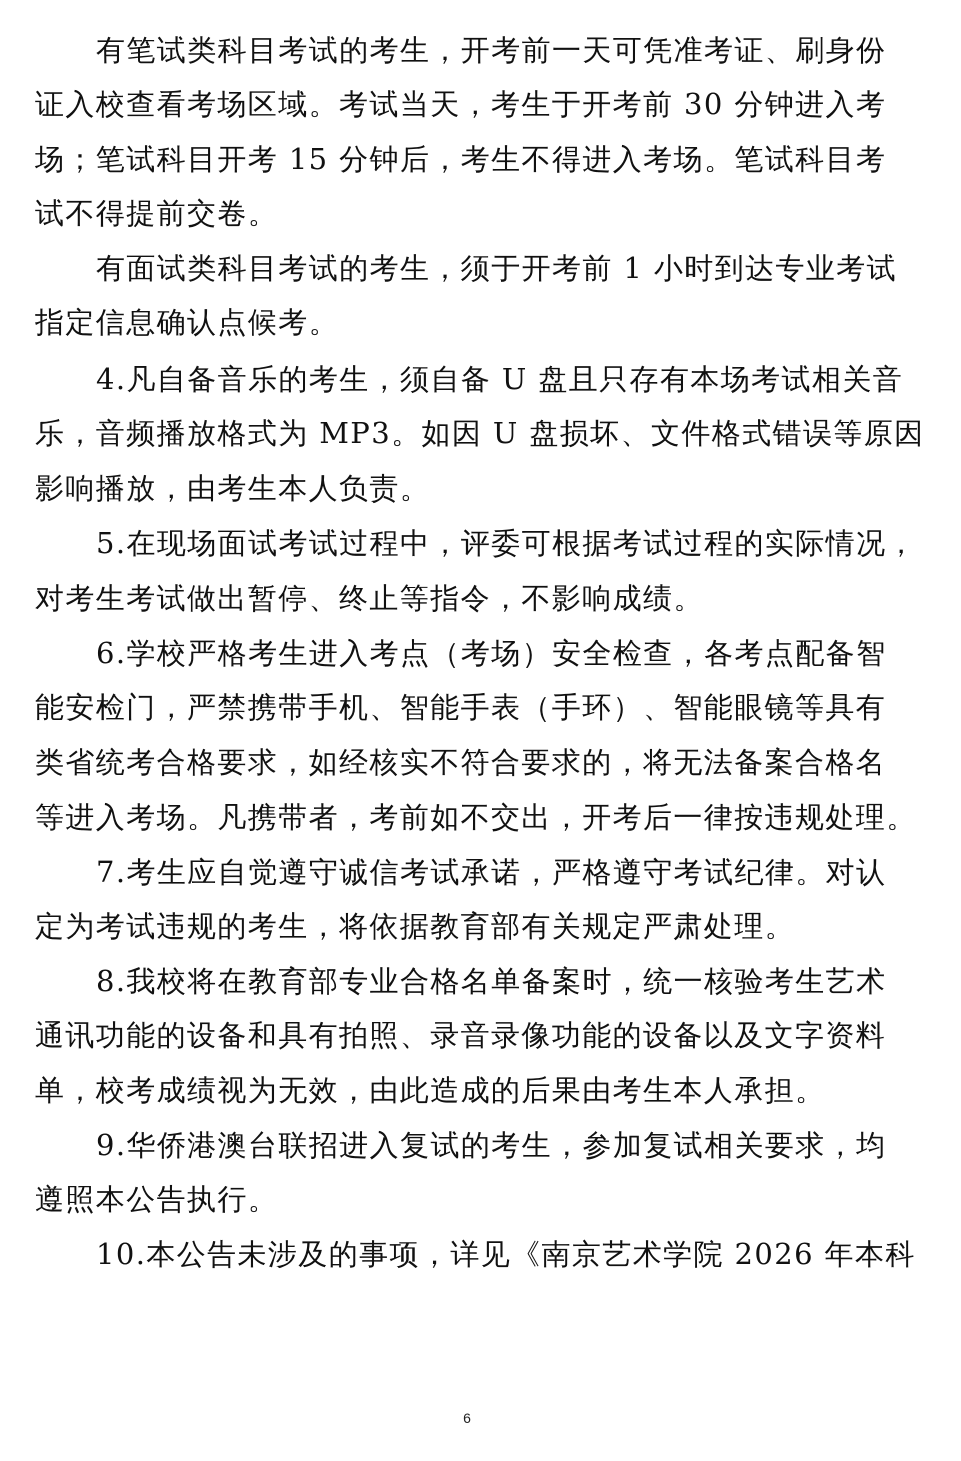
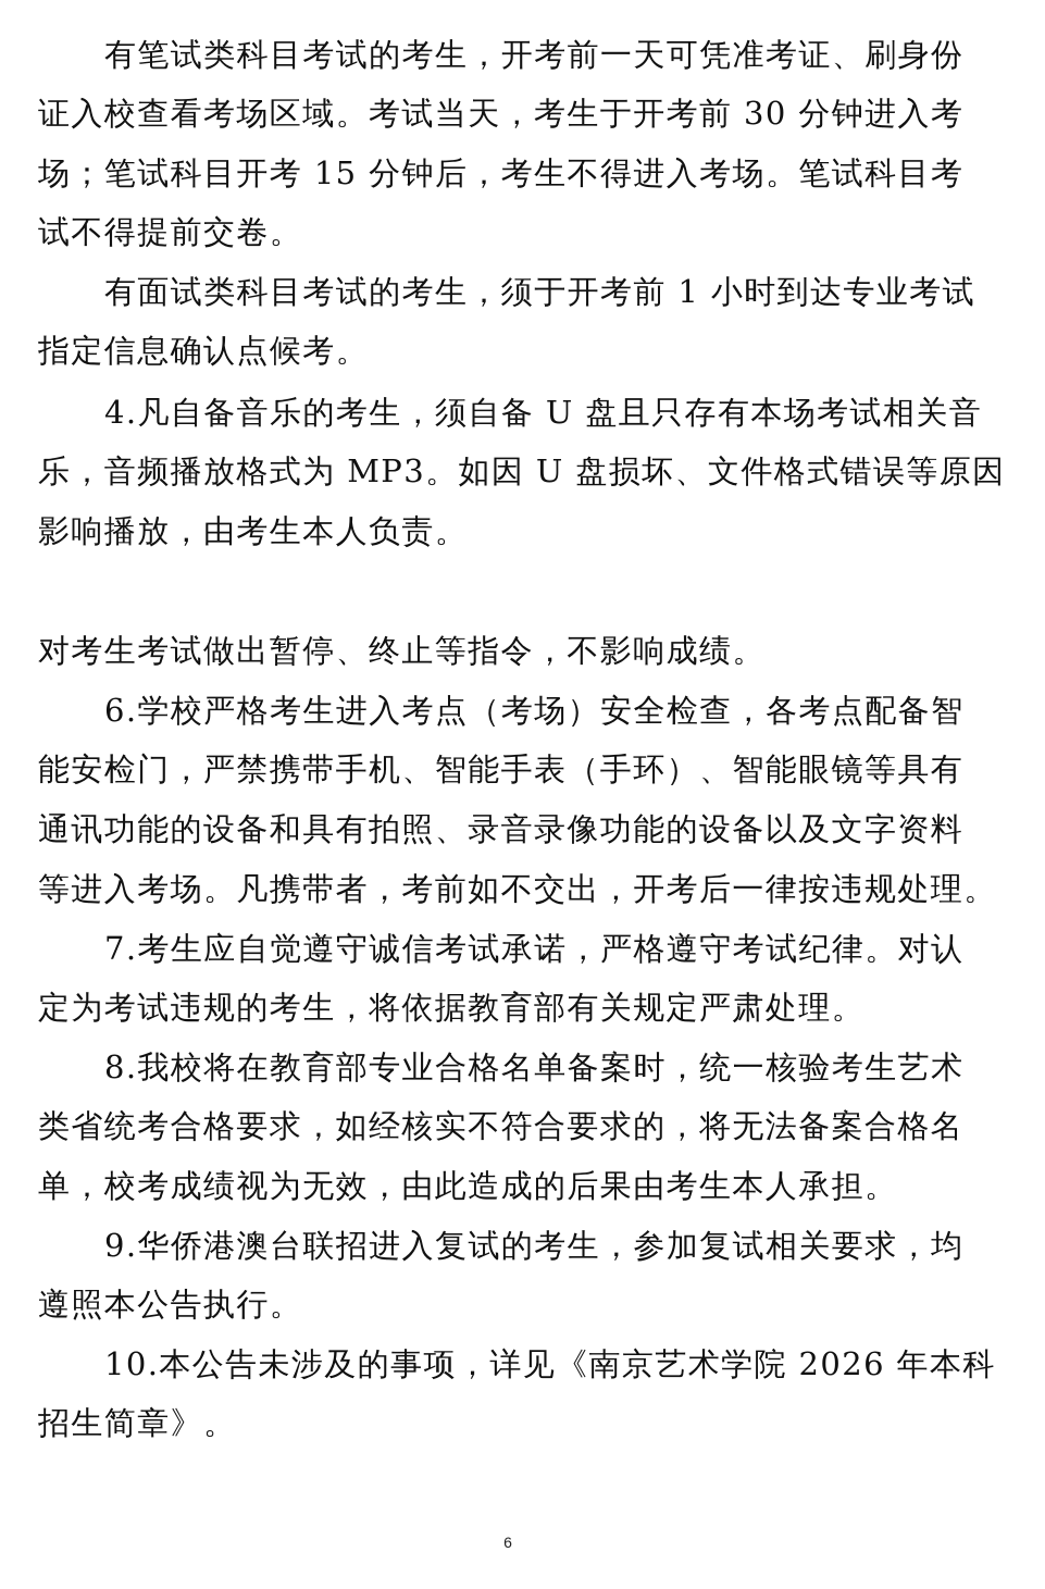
  有笔试类科目考试的考生，开考前一天可凭准考证、刷身份
  证入校查看考场区域。考试当天，考生于开考前 30 分钟进入考
  场；笔试科目开考 15 分钟后，考生不得进入考场。笔试科目考
  试不得提前交卷。
  有面试类科目考试的考生，须于开考前 1 小时到达专业考试
  指定信息确认点候考。
  4.凡自备音乐的考生，须自备 U 盘且只存有本场考试相关音
  乐，音频播放格式为 MP3。如因 U 盘损坏、文件格式错误等原因
  影响播放，由考生本人负责。
- 5.在现场面试考试过程中，评委可根据考试过程的实际情况，
  对考生考试做出暂停、终止等指令，不影响成绩。
  6.学校严格考生进入考点（考场）安全检查，各考点配备智
  能安检门，严禁携带手机、智能手表（手环）、智能眼镜等具有
- 类省统考合格要求，如经核实不符合要求的，将无法备案合格名
+ 通讯功能的设备和具有拍照、录音录像功能的设备以及文字资料
  等进入考场。凡携带者，考前如不交出，开考后一律按违规处理。
  7.考生应自觉遵守诚信考试承诺，严格遵守考试纪律。对认
  定为考试违规的考生，将依据教育部有关规定严肃处理。
  8.我校将在教育部专业合格名单备案时，统一核验考生艺术
- 通讯功能的设备和具有拍照、录音录像功能的设备以及文字资料
+ 类省统考合格要求，如经核实不符合要求的，将无法备案合格名
  单，校考成绩视为无效，由此造成的后果由考生本人承担。
  9.华侨港澳台联招进入复试的考生，参加复试相关要求，均
  遵照本公告执行。
  10.本公告未涉及的事项，详见《南京艺术学院 2026 年本科
+ 招生简章》。
  6
